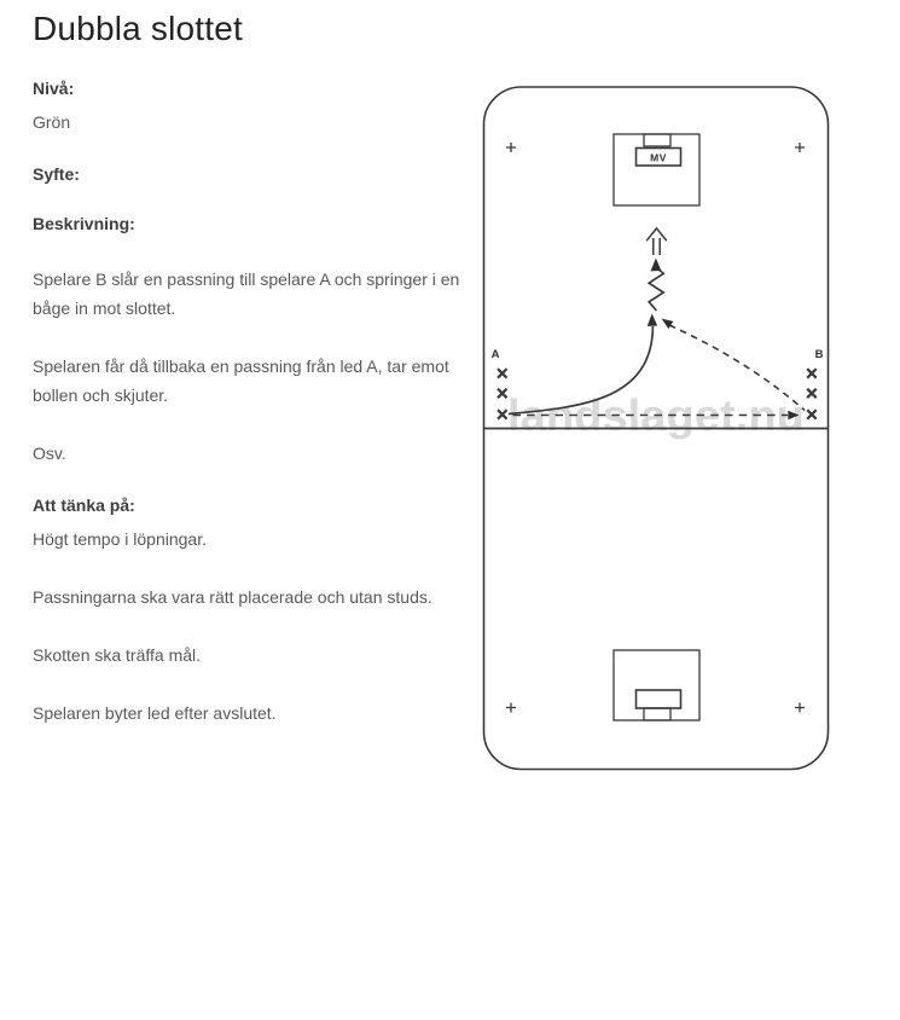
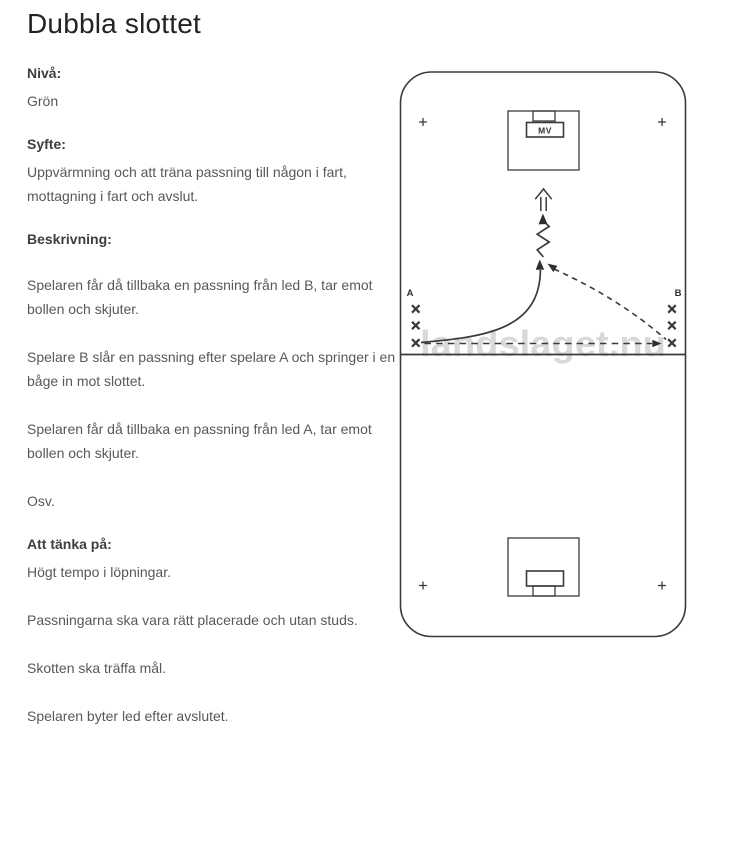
  Dubbla slottet
  Nivå:
  Grön
  Syfte:
+ Uppvärmning och att träna passning till någon i fart, mottagning i fart och avslut.
  Beskrivning:
+ Spelaren får då tillbaka en passning från led B, tar emot bollen och skjuter.
- Spelare B slår en passning till spelare A och springer i en båge in mot slottet.
+ Spelare B slår en passning efter spelare A och springer i en båge in mot slottet.
  Spelaren får då tillbaka en passning från led A, tar emot bollen och skjuter.
  Osv.
  Att tänka på:
  Högt tempo i löpningar.
  Passningarna ska vara rätt placerade och utan studs.
  Skotten ska träffa mål.
  Spelaren byter led efter avslutet.
  MV
  A
  B
